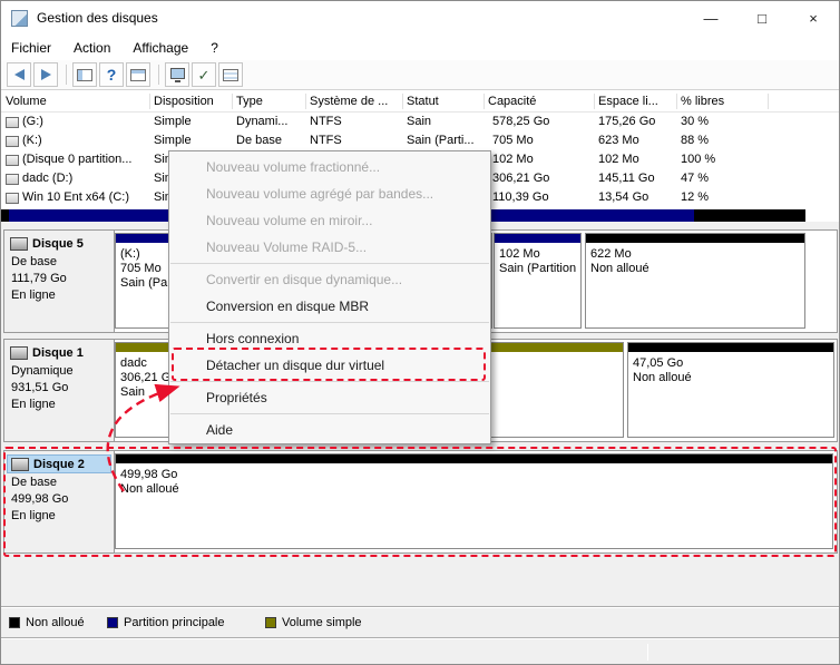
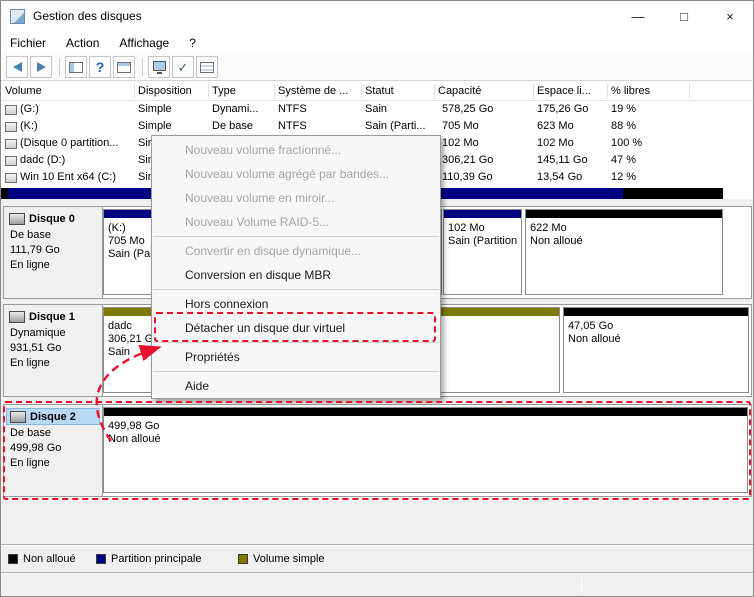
  Gestion des disques
  —
  □
  ×
  Fichier
  Action
  Affichage
  ?
  ?
  ✓
  Volume
  Disposition
  Type
  Système de ...
  Statut
  Capacité
  Espace li...
  % libres
  (G:)
  Simple
  Dynami...
  NTFS
  Sain
  578,25 Go
  175,26 Go
- 30 %
+ 19 %
  (K:)
  Simple
  De base
  NTFS
  Sain (Parti...
  705 Mo
  623 Mo
  88 %
  (Disque 0 partition...
  102 Mo
  102 Mo
  100 %
  dadc (D:)
  306,21 Go
  145,11 Go
  47 %
  Win 10 Ent x64 (C:)
  110,39 Go
  13,54 Go
  12 %
- Disque 5
+ Disque 0
  De base
  111,79 Go
  En ligne
  (K:)
  705 Mo
  102 Mo
  Sain (Partition
  622 Mo
  Non alloué
  Disque 1
  Dynamique
  931,51 Go
  En ligne
  dadc
  306,21 G
  Sain
  47,05 Go
  Non alloué
  Disque 2
  De base
  499,98 Go
  En ligne
  499,98 Go
  Non alloué
  Non alloué
  Partition principale
  Volume simple
  Nouveau volume fractionné...
  Nouveau volume agrégé par bandes...
  Nouveau volume en miroir...
  Nouveau Volume RAID-5...
  Convertir en disque dynamique...
  Conversion en disque MBR
  Hors connexion
  Détacher un disque dur virtuel
  Propriétés
  Aide
